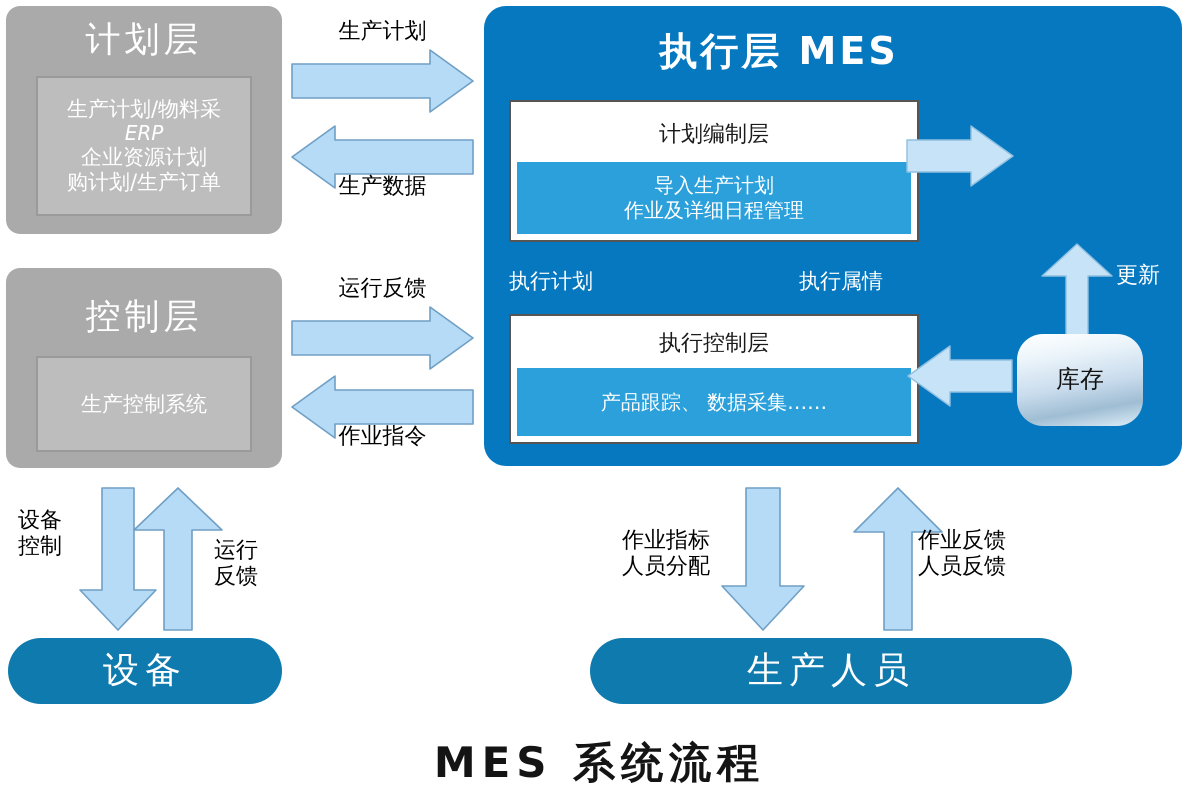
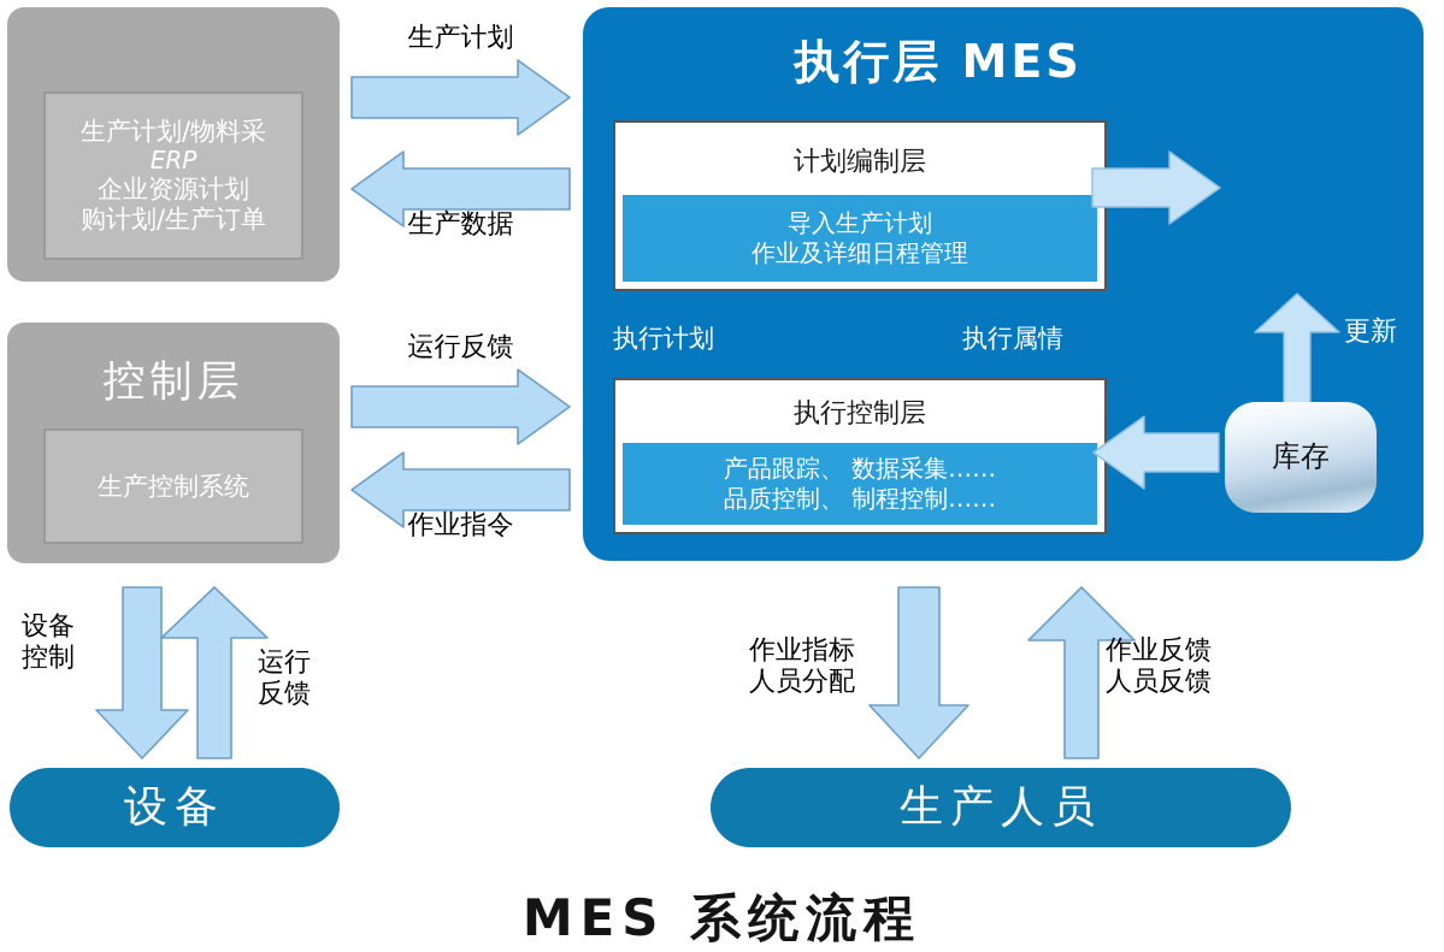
- 计划层
  生产计划/物料采
  ERP
  企业资源计划
  购计划/生产订单
  控制层
  生产控制系统
  生产计划
  生产数据
  运行反馈
  作业指令
  执行层 MES
  计划编制层
  导入生产计划
  作业及详细日程管理
  执行计划
  执行属情
  执行控制层
  产品跟踪、 数据采集……
+ 品质控制、 制程控制……
  更新
  库存
  设备
  控制
  运行
  反馈
  设备
  作业指标
  人员分配
  作业反馈
  人员反馈
  生产人员
  MES 系统流程
